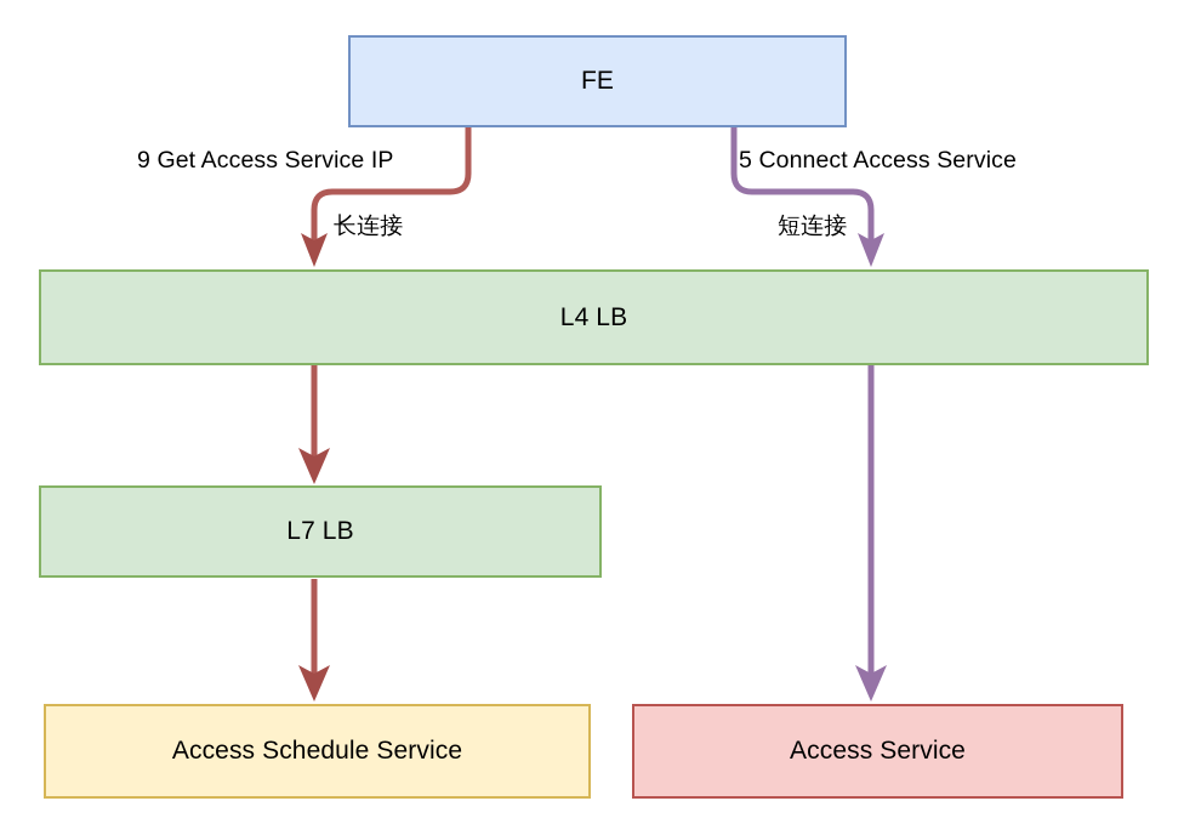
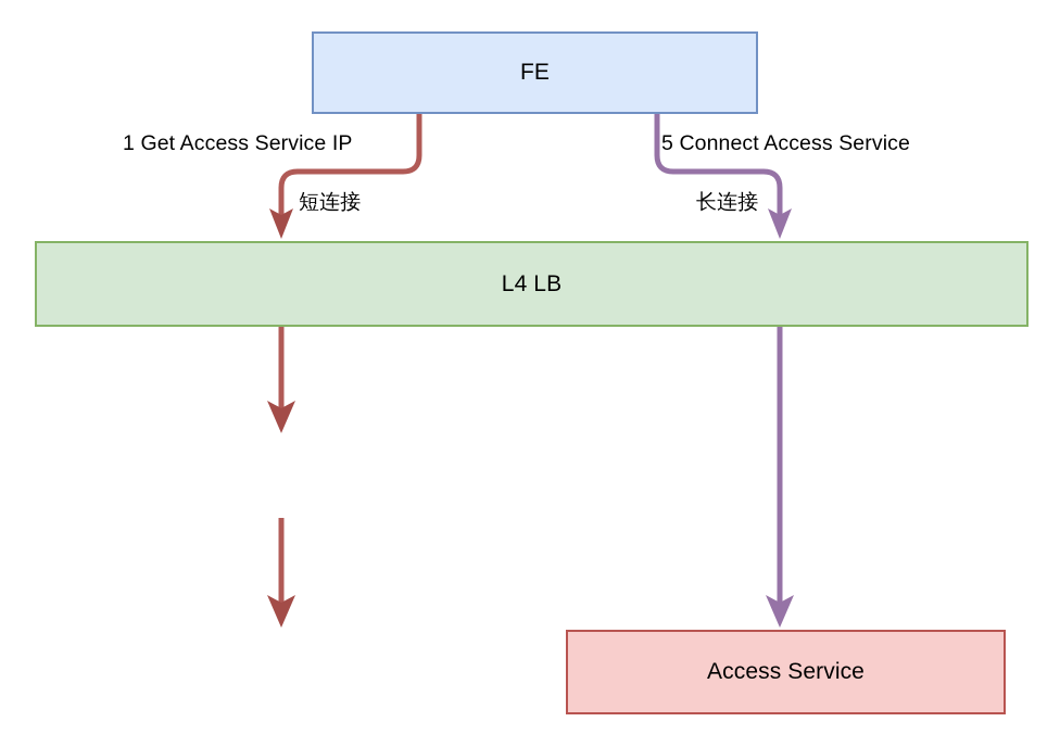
  FE
  L4 LB
- L7 LB
- Access Schedule Service
  Access Service
- 9 Get Access Service IP
+ 1 Get Access Service IP
- 长连接
+ 短连接
  5 Connect Access Service
- 短连接
+ 长连接
